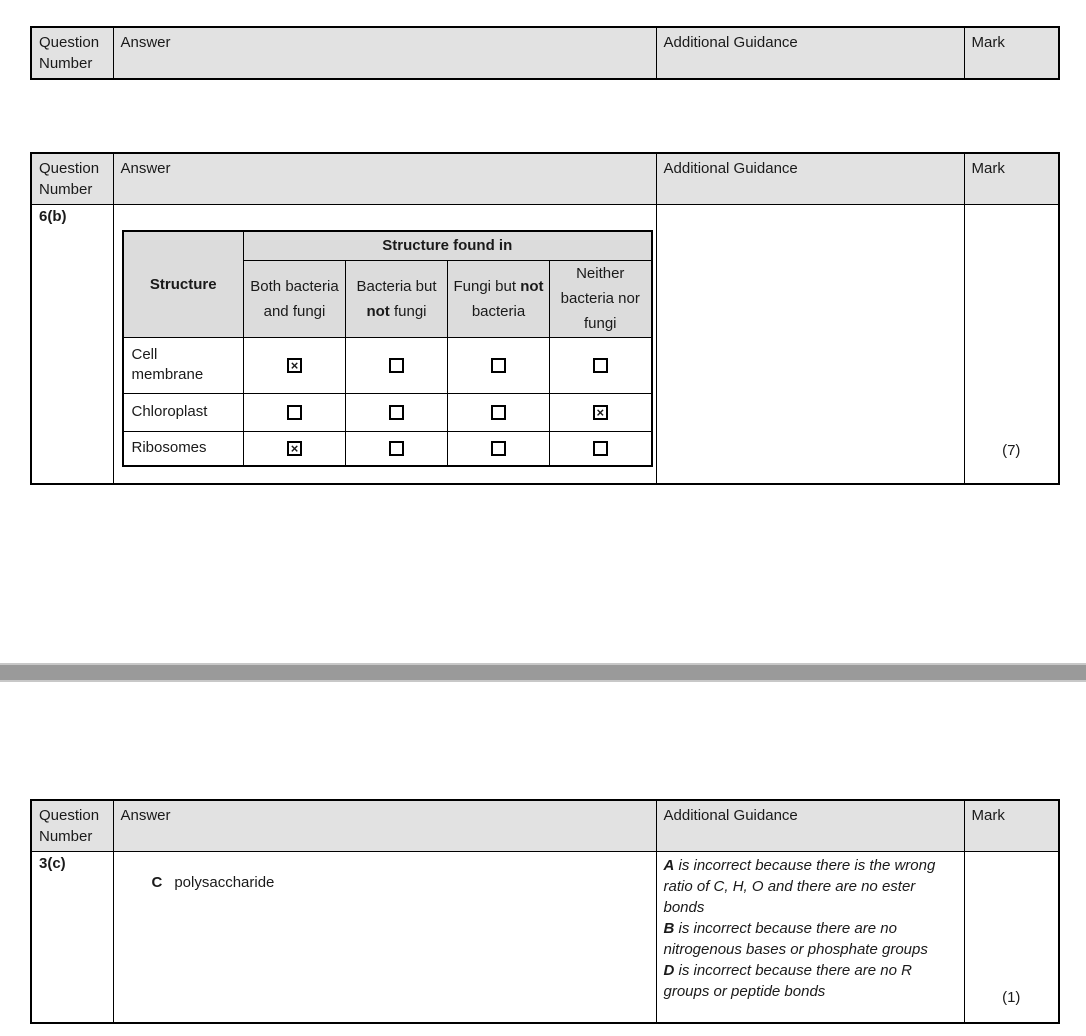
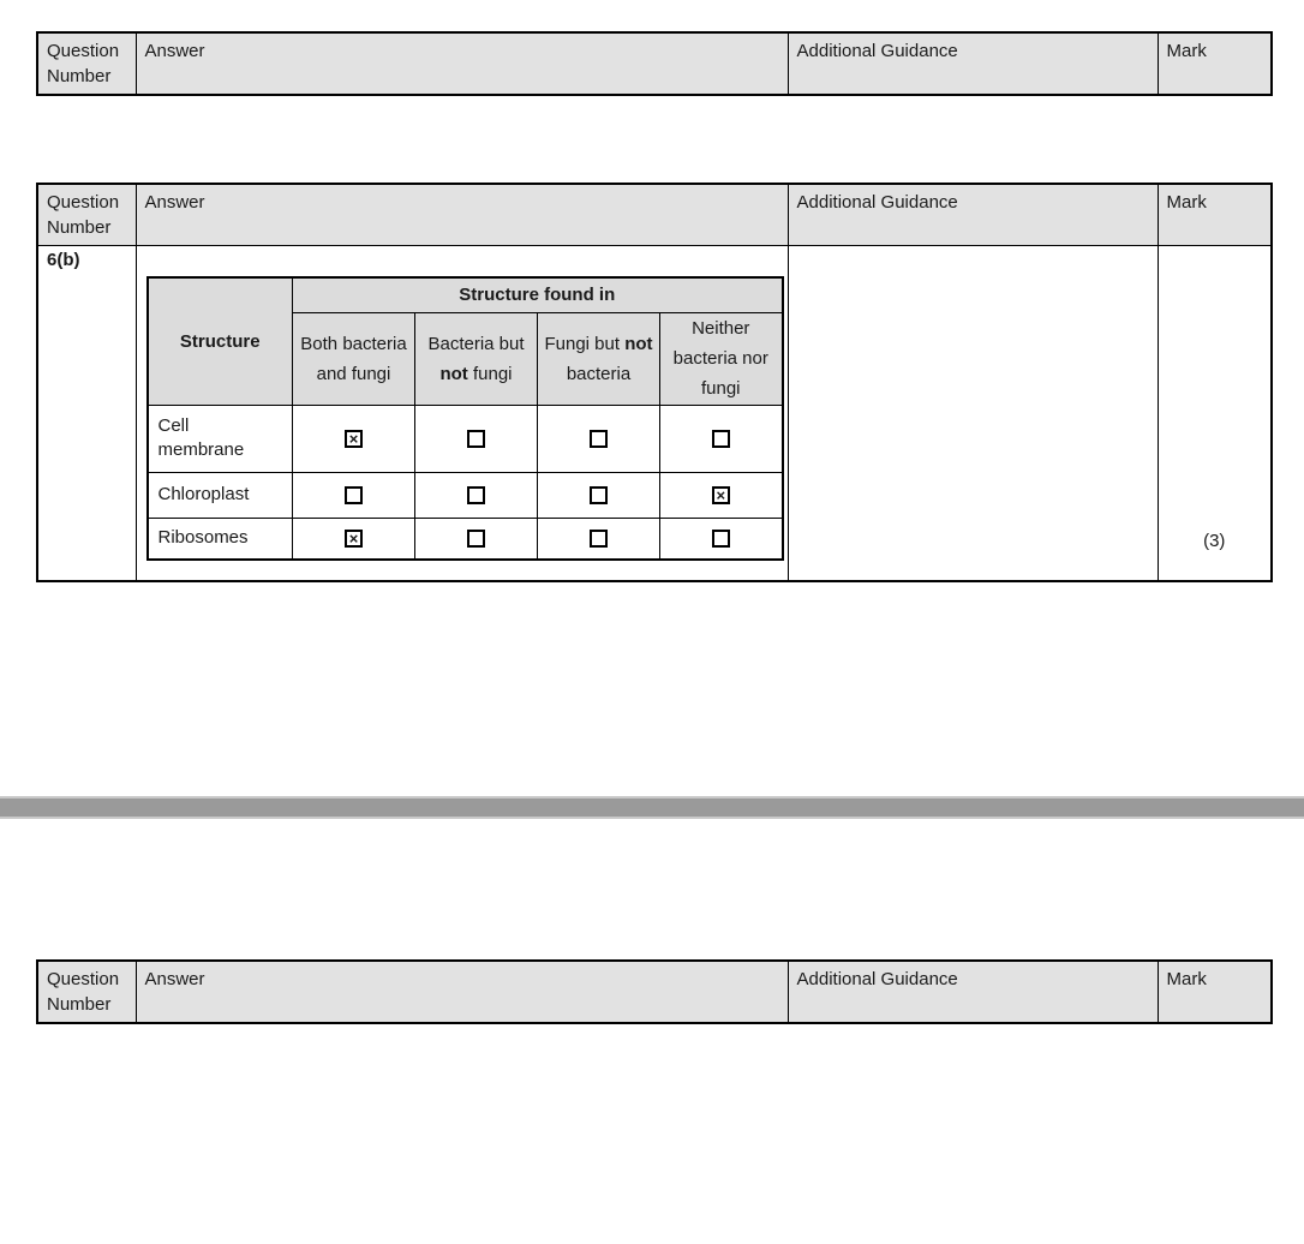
  Question Number	Answer	Additional Guidance	Mark
  Question Number	Answer	Additional Guidance	Mark
  6(b)
  Structure	Structure found in
  Both bacteria and fungi	Bacteria but not fungi	Fungi but not bacteria	Neither bacteria nor fungi
  Cell membrane	×
  Chloroplast				×
  Ribosomes	×
- 			(7)
+ 			(3)
  Question Number	Answer	Additional Guidance	Mark
- 3(c)	C polysaccharide	A is incorrect because there is the wrong ratio of C, H, O and there are no ester bonds B is incorrect because there are no nitrogenous bases or phosphate groups D is incorrect because there are no R groups or peptide bonds	(1)
